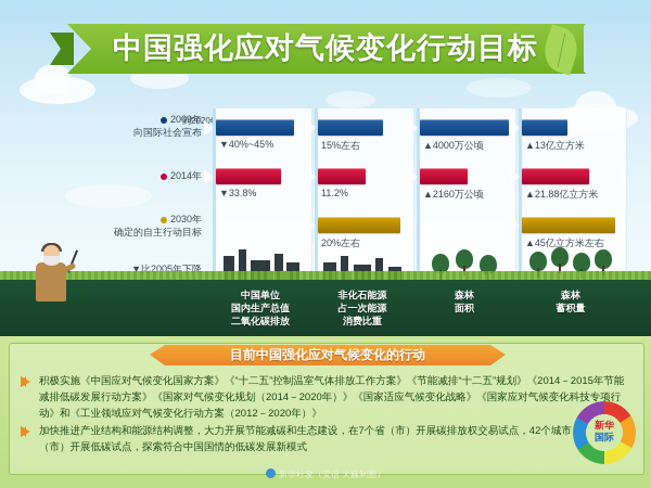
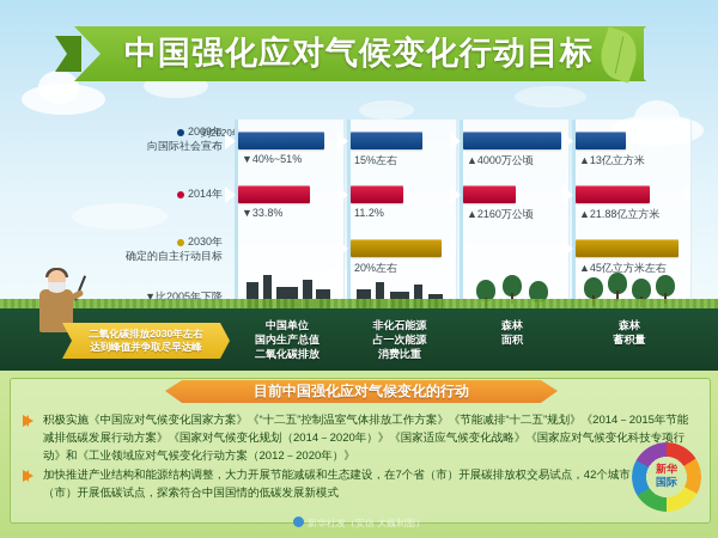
  中国强化应对气候变化行动目标
  2009年
  向国际社会宣布
  2014年
  2030年
  确定的自主行动目标
  ▼比2005年下降
  到2020年
- ▼40%~45%
+ ▼40%~51%
  ▼33.8%
  15%左右
  11.2%
  20%左右
  ▲4000万公顷
  ▲2160万公顷
  ▲13亿立方米
  ▲21.88亿立方米
  ▲45亿立方米左右
+ 二氧化碳排放2030年左右
+ 达到峰值并争取尽早达峰
  中国单位
  国内生产总值
  二氧化碳排放
  非化石能源
  占一次能源
  消费比重
  森林
  面积
  森林
  蓄积量
  目前中国强化应对气候变化的行动
  积极实施《中国应对气候变化国家方案》《“十二五”控制温室气体排放工作方案》《节能减排“十二五”规划》《2014－2015年节能减排低碳发展行动方案》《国家对气候变化规划（2014－2020年）》《国家适应气候变化战略》《国家应对气候变化科技专项行动》和《工业领域应对气候变化行动方案（2012－2020年）》
  加快推进产业结构和能源结构调整，大力开展节能减碳和生态建设，在7个省（市）开展碳排放权交易试点，42个城市（市）开展低碳试点，探索符合中国国情的低碳发展新模式
  新华
  国际
  新华社发（安信 大巍制图）
